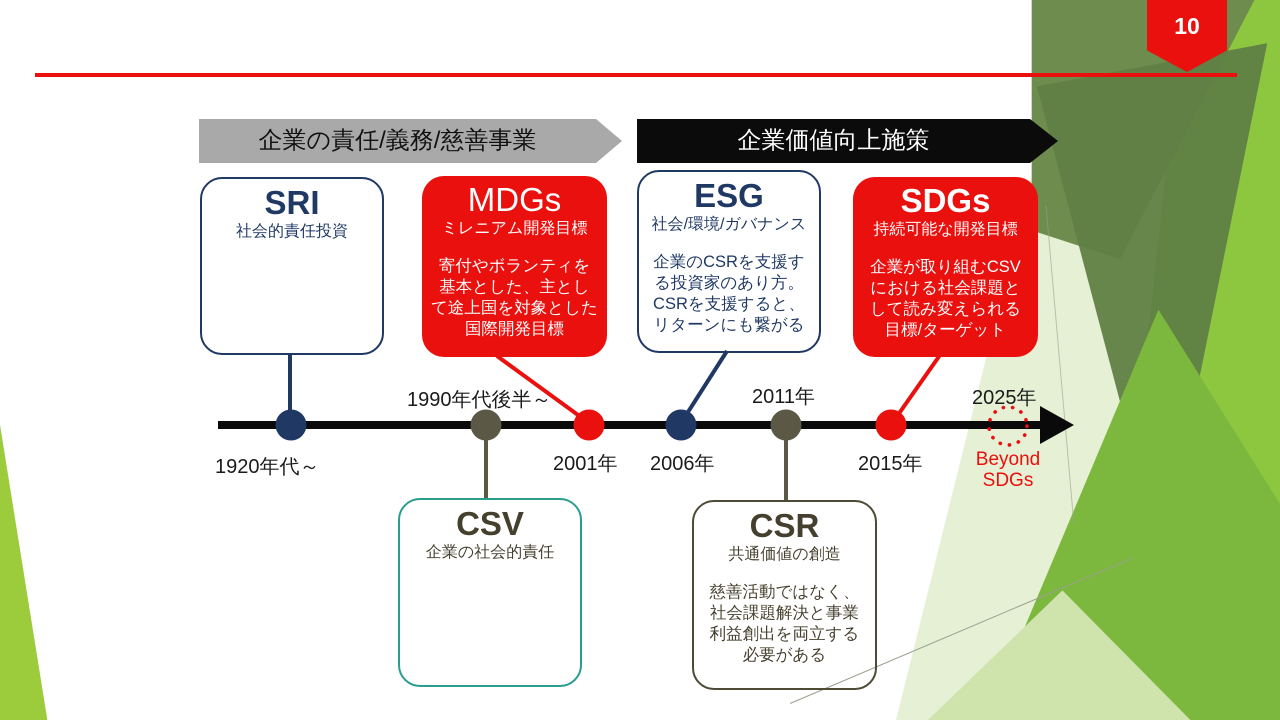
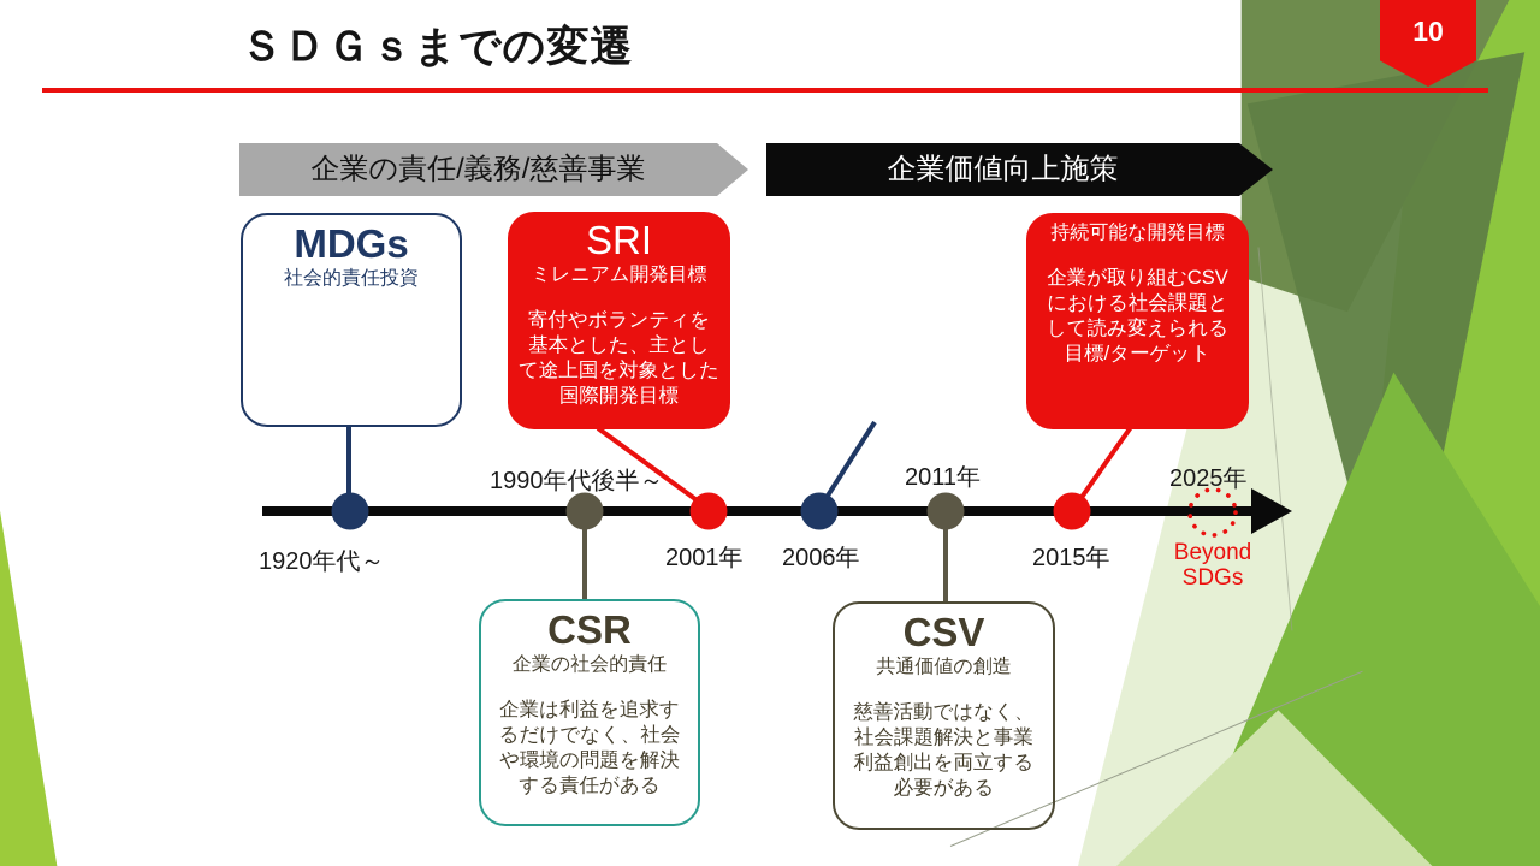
  10
+ ＳＤＧｓまでの変遷
  企業の責任/義務/慈善事業
  企業価値向上施策
- SRI
+ MDGs
  社会的責任投資
- MDGs
+ SRI
  ミレニアム開発目標
  寄付やボランティを基本とした、主として途上国を対象とした国際開発目標
- ESG
- 社会/環境/ガバナンス
- 企業のCSRを支援する投資家のあり方。CSRを支援すると、リターンにも繋がる
- SDGs
  持続可能な開発目標
  企業が取り組むCSVにおける社会課題として読み変えられる目標/ターゲット
- CSV
+ CSR
  企業の社会的責任
+ 企業は利益を追求するだけでなく、社会や環境の問題を解決する責任がある
- CSR
+ CSV
  共通価値の創造
  慈善活動ではなく、社会課題解決と事業利益創出を両立する必要がある
  1920年代～
  1990年代後半～
  2001年
  2006年
  2011年
  2015年
  2025年
  Beyond SDGs
